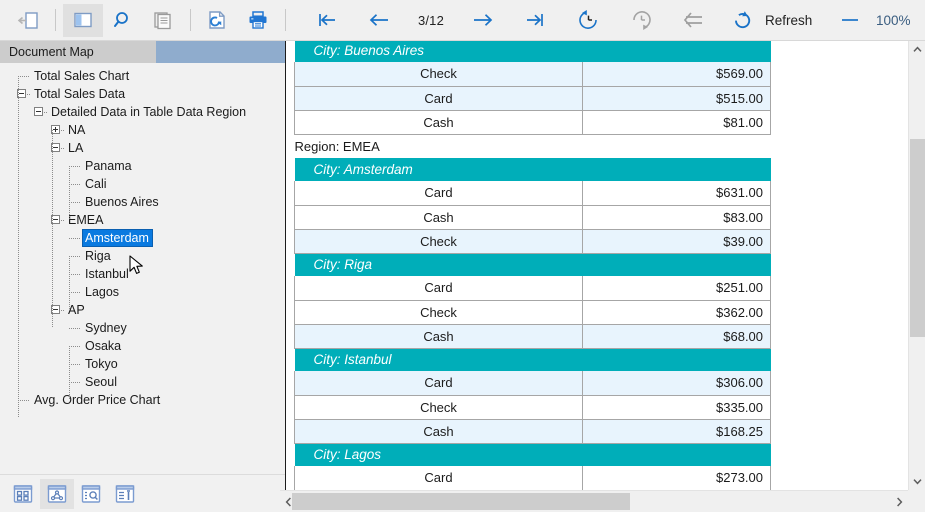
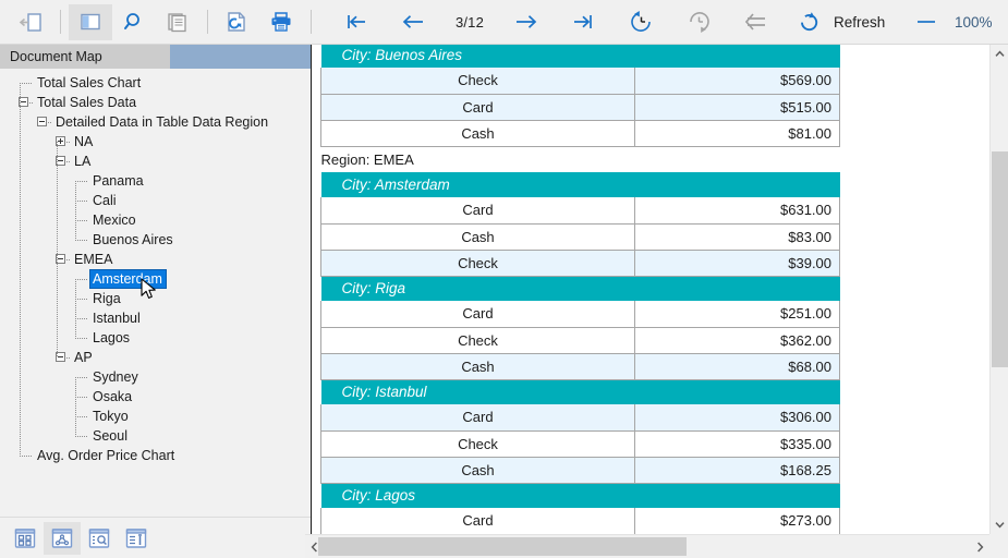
  3/12
  Refresh
  100%
  Document Map
  Total Sales Chart
  Total Sales Data
  Detailed Data in Table Data Region
  NA
  LA
  Panama
  Cali
+ Mexico
  Buenos Aires
  EMEA
  Amsterdam
  Riga
  Istanbul
  Lagos
  AP
  Sydney
  Osaka
  Tokyo
  Seoul
  Avg. Order Price Chart
  City: Buenos Aires
  Check	$569.00
  Card	$515.00
  Cash	$81.00
  Region: EMEA
  City: Amsterdam
  Card	$631.00
  Cash	$83.00
  Check	$39.00
  City: Riga
  Card	$251.00
  Check	$362.00
  Cash	$68.00
  City: Istanbul
  Card	$306.00
  Check	$335.00
  Cash	$168.25
  City: Lagos
  Card	$273.00
